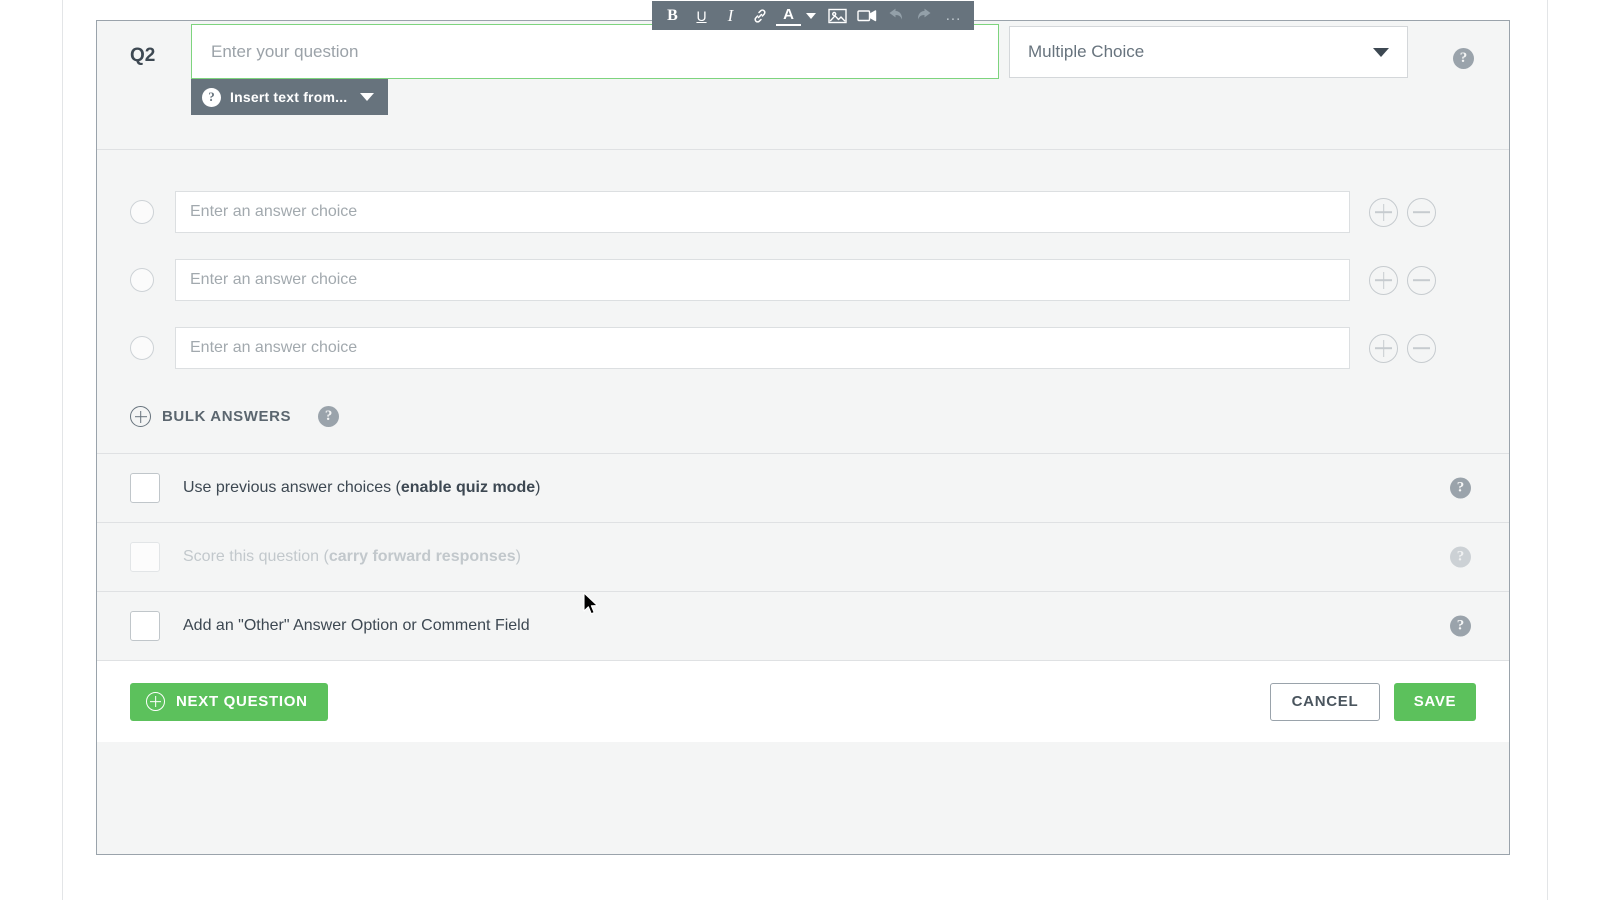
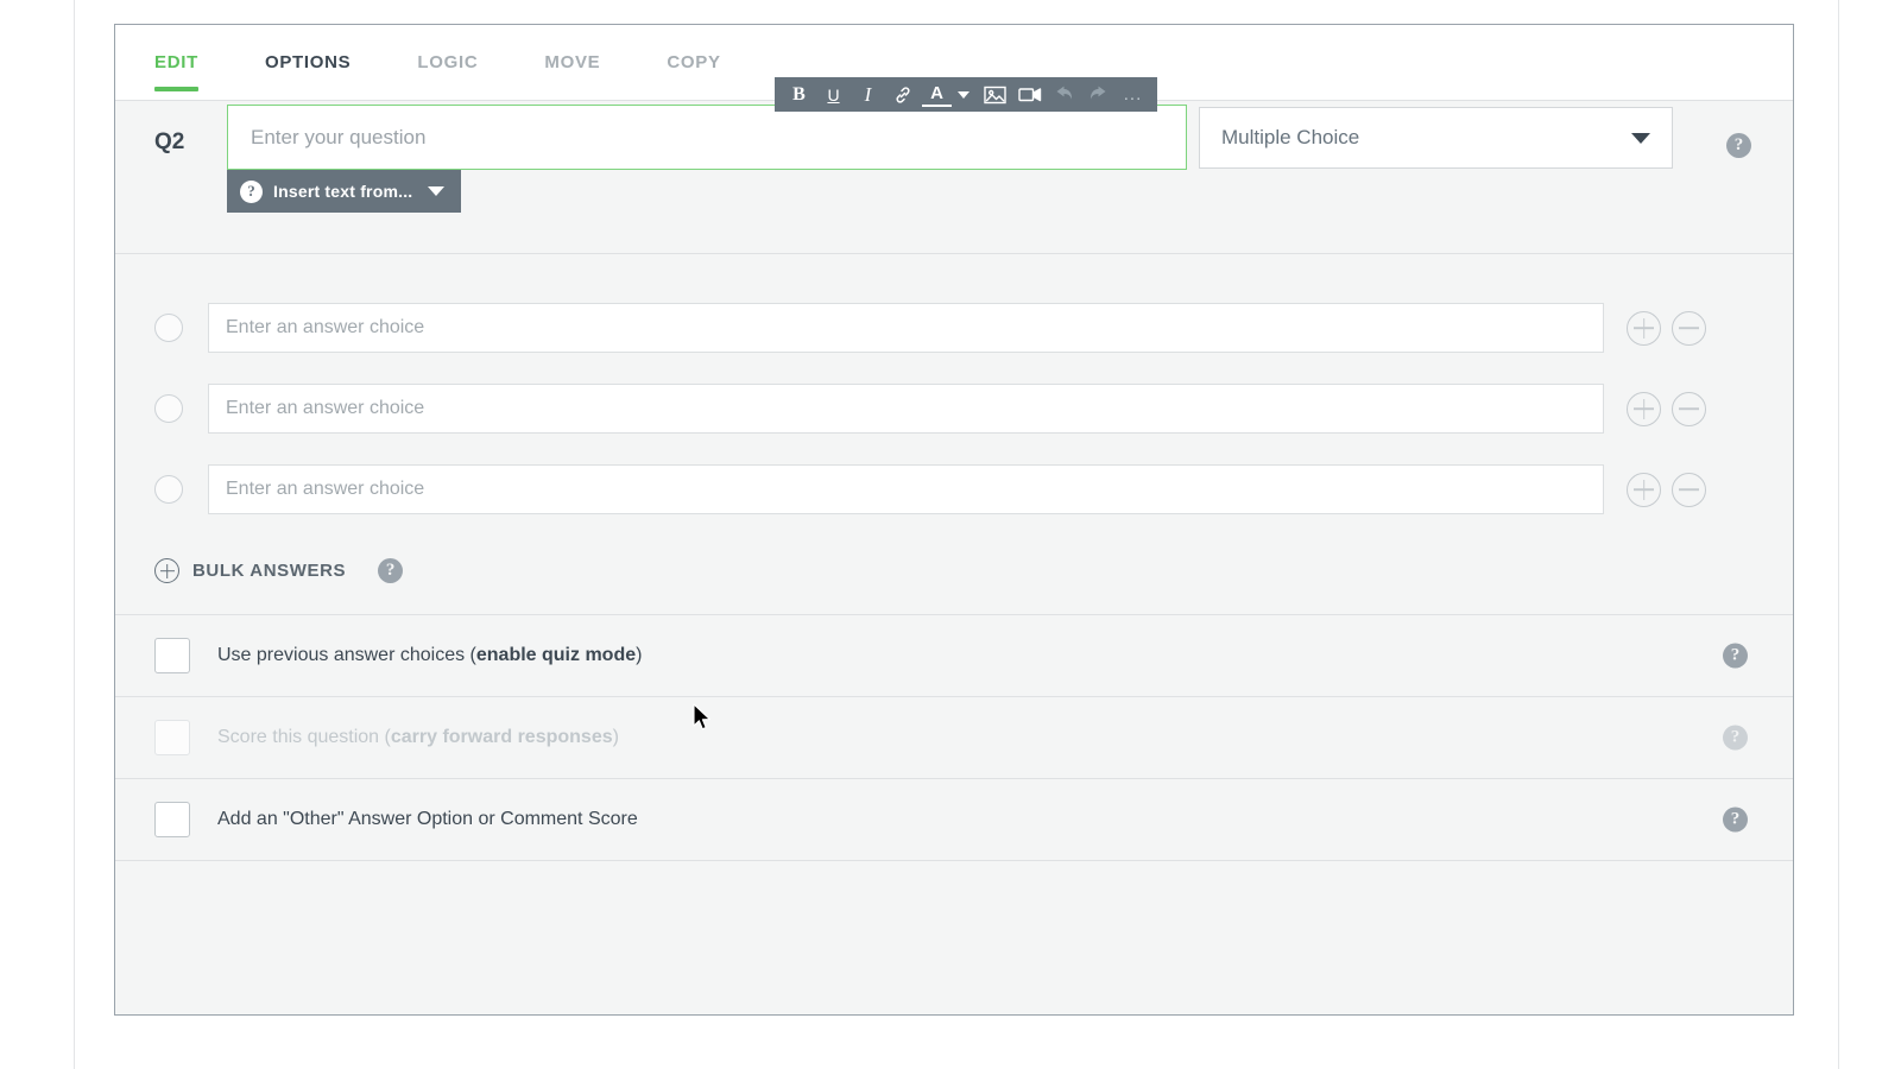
+ EDIT OPTIONS LOGIC MOVE COPY
  Q2
  B
  U
  I
  A
  ...
  Enter your question
  ?
  Insert text from...
  Multiple Choice
  ?
  Enter an answer choice
  Enter an answer choice
  Enter an answer choice
  BULK ANSWERS
  ?
  Use previous answer choices (enable quiz mode)
  ?
  Score this question (carry forward responses)
  ?
- Add an "Other" Answer Option or Comment Field
+ Add an "Other" Answer Option or Comment Score
  ?
- NEXT QUESTION
- CANCEL
- SAVE
